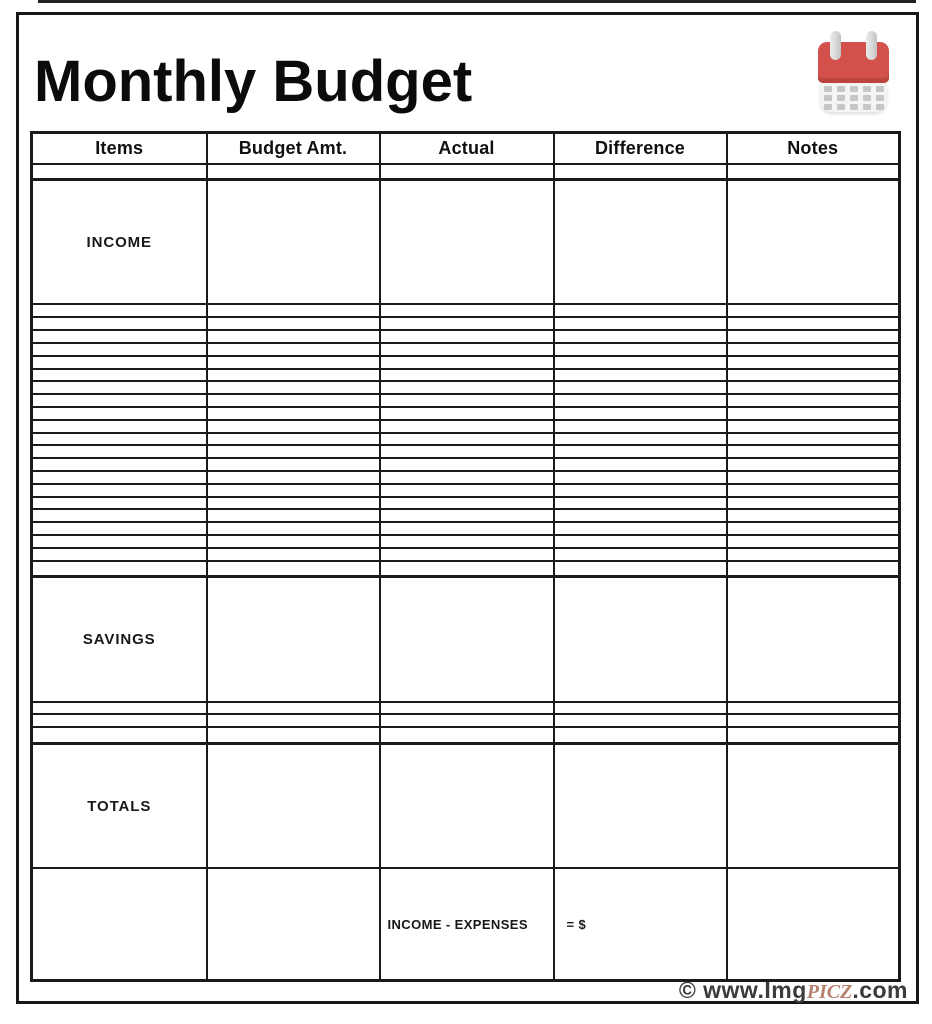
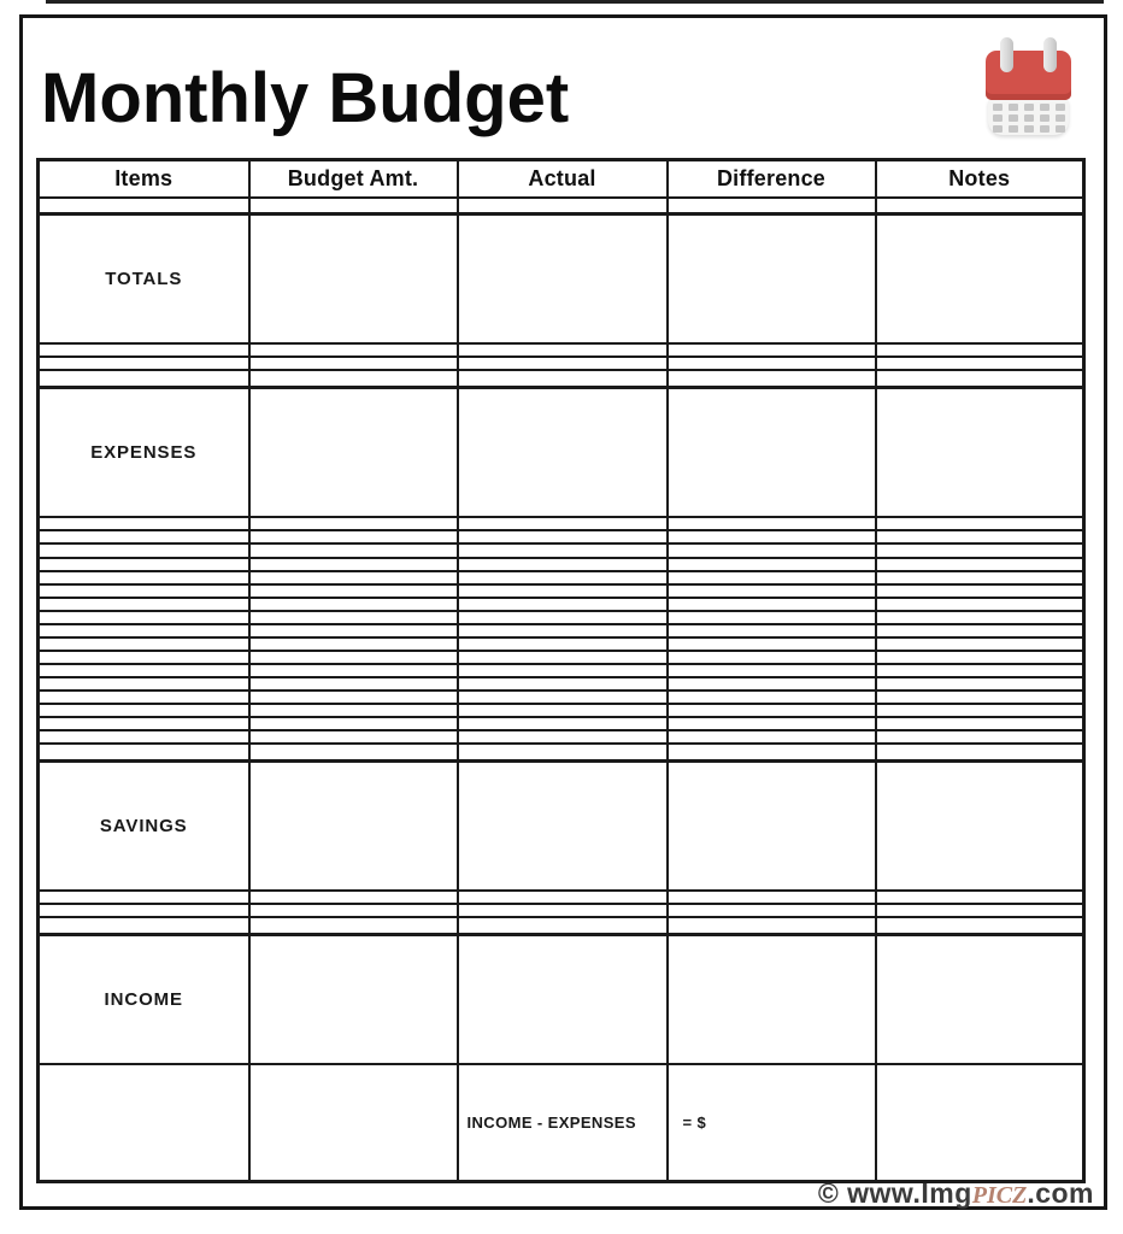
  Monthly Budget
  Items	Budget Amt.	Actual	Difference	Notes
- INCOME
+ TOTALS
+ EXPENSES
  SAVINGS
- TOTALS
+ INCOME
  		INCOME - EXPENSES	= $
  © www.ImgPICZ.com
